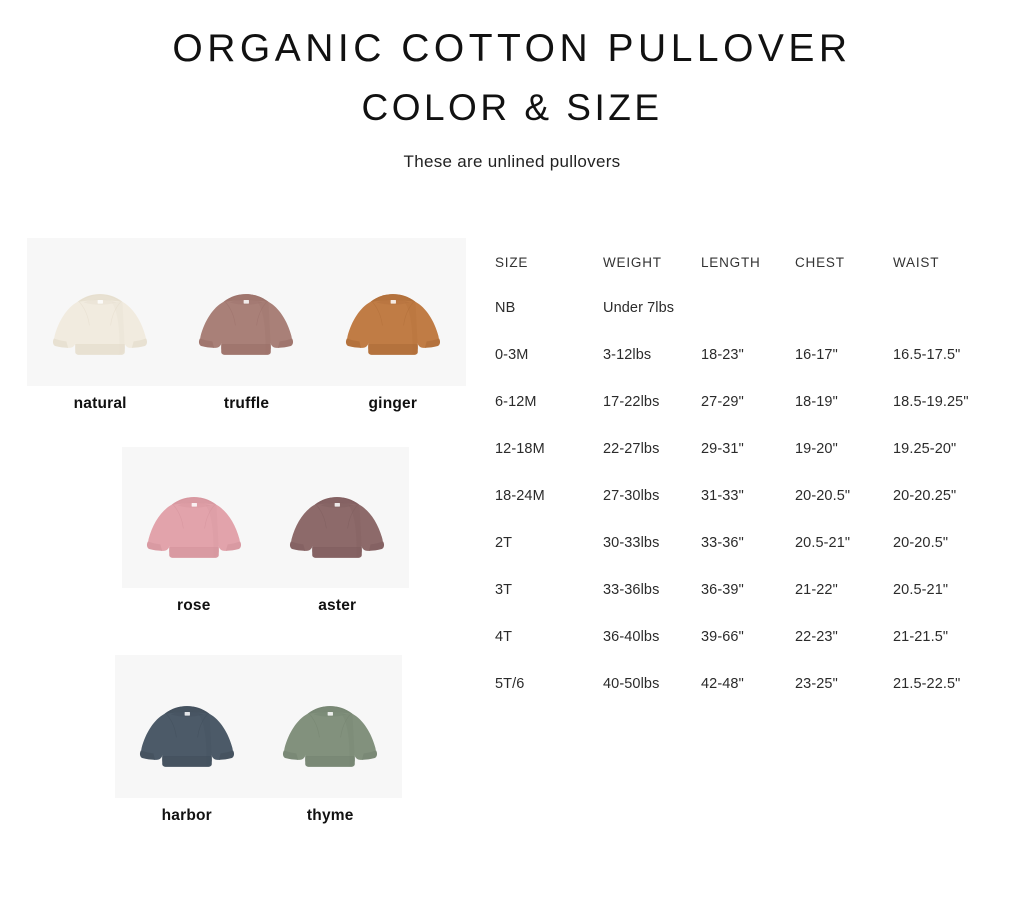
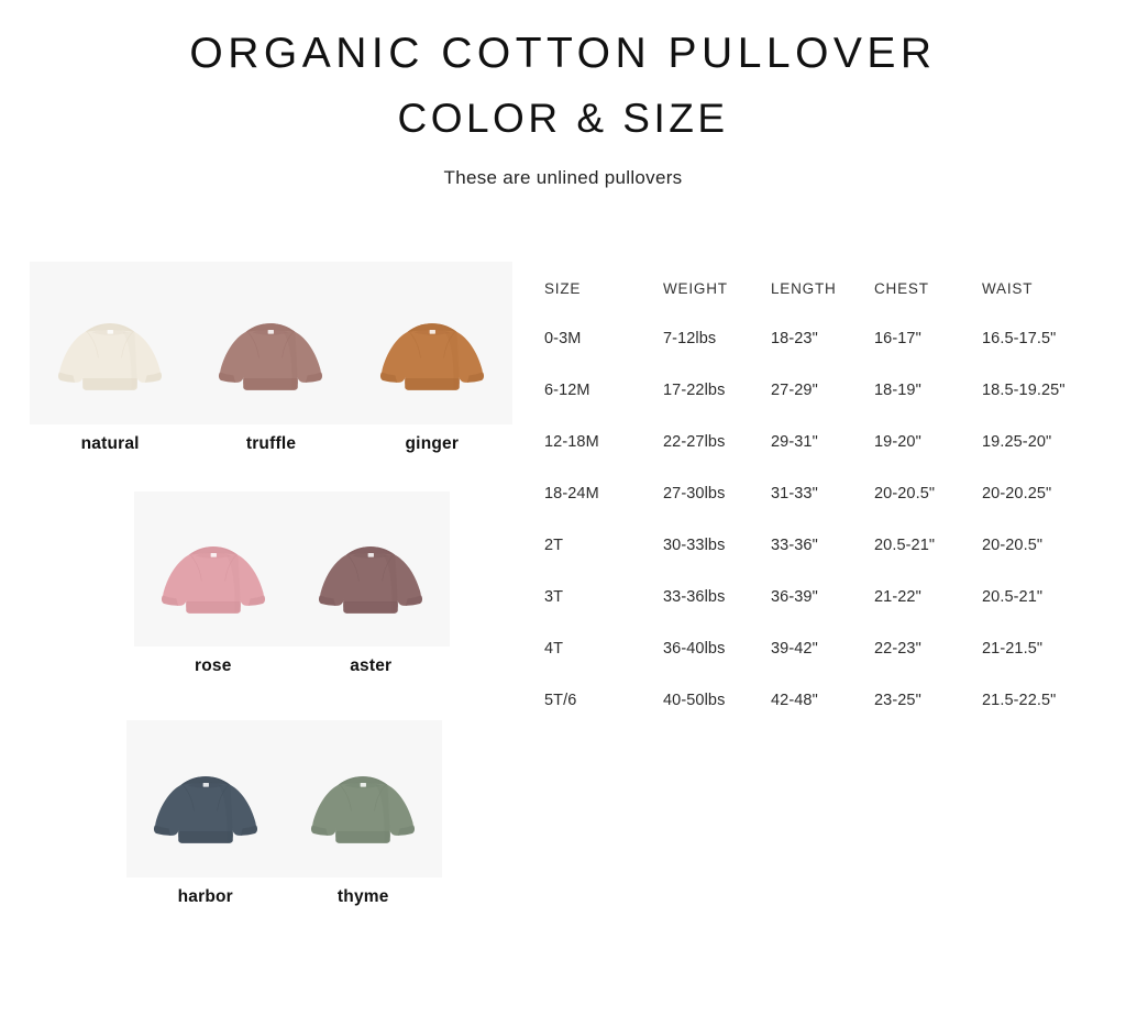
  ORGANIC COTTON PULLOVER
  COLOR & SIZE
  These are unlined pullovers
  natural
  truffle
  ginger
  rose
  aster
  harbor
  thyme
  SIZE	WEIGHT	LENGTH	CHEST	WAIST
- NB	Under 7lbs
- 0-3M	3-12lbs	18-23"	16-17"	16.5-17.5"
+ 0-3M	7-12lbs	18-23"	16-17"	16.5-17.5"
  6-12M	17-22lbs	27-29"	18-19"	18.5-19.25"
  12-18M	22-27lbs	29-31"	19-20"	19.25-20"
  18-24M	27-30lbs	31-33"	20-20.5"	20-20.25"
  2T	30-33lbs	33-36"	20.5-21"	20-20.5"
  3T	33-36lbs	36-39"	21-22"	20.5-21"
- 4T	36-40lbs	39-66"	22-23"	21-21.5"
+ 4T	36-40lbs	39-42"	22-23"	21-21.5"
  5T/6	40-50lbs	42-48"	23-25"	21.5-22.5"
